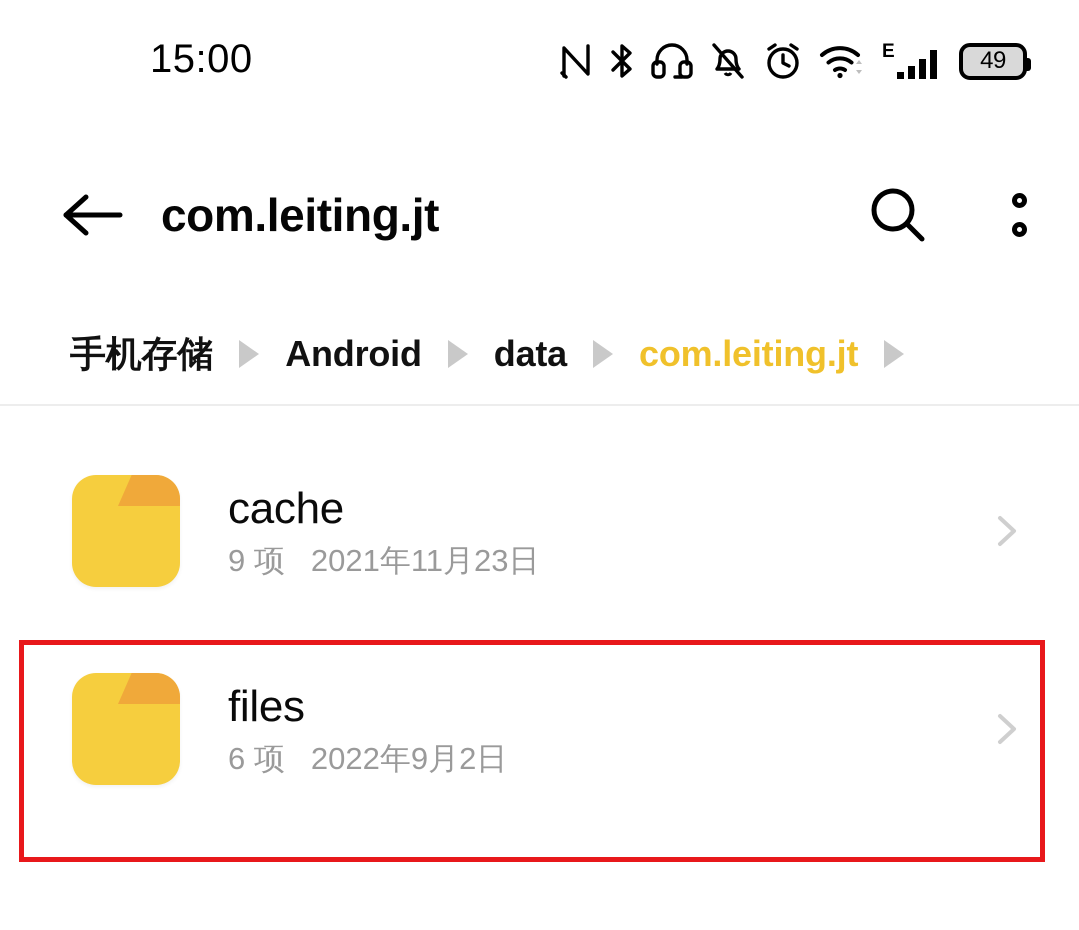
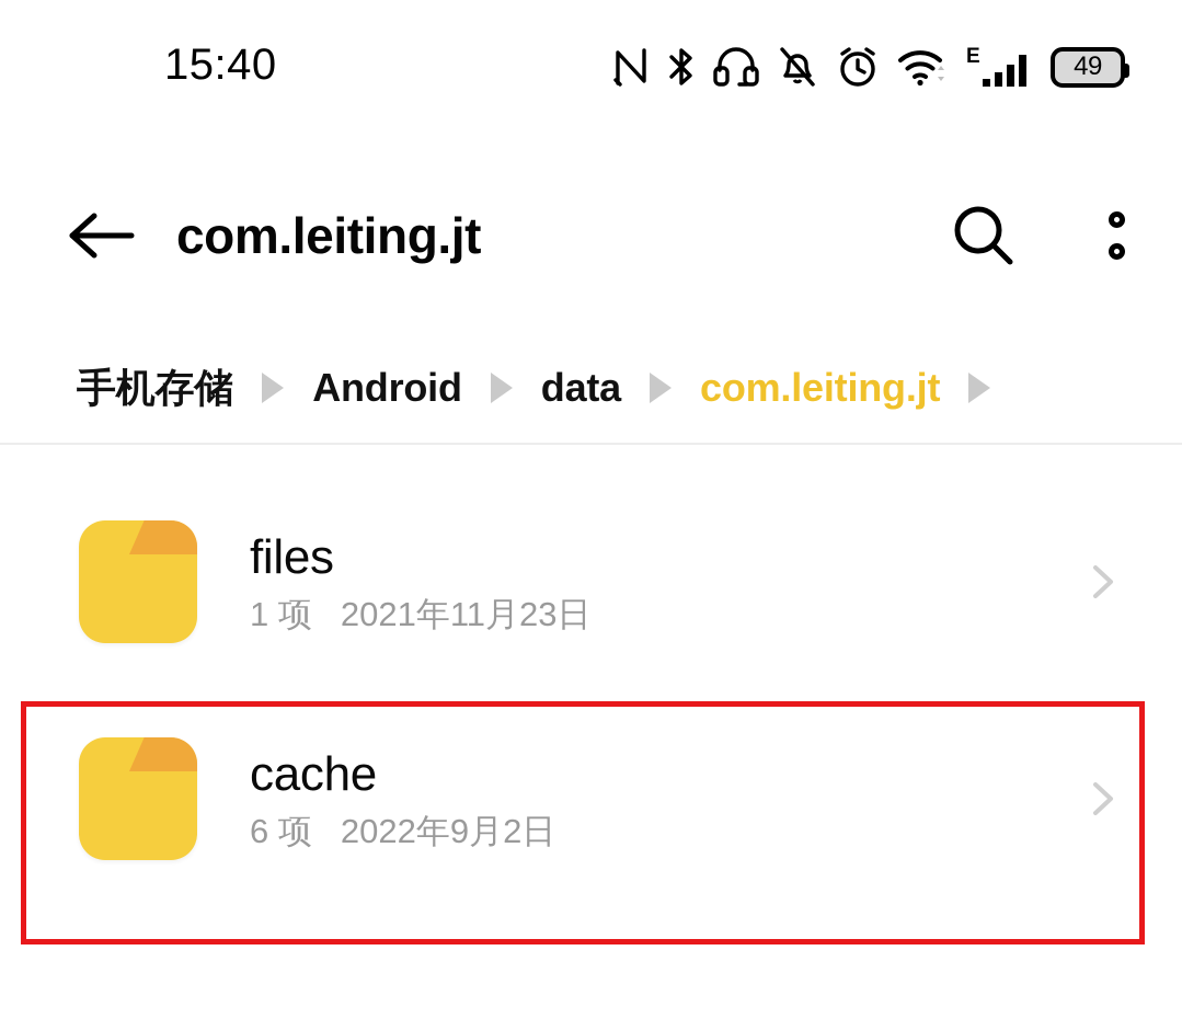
- 15:00
+ 15:40
  E
  49
  com.leiting.jt
  手机存储
  Android
  data
  com.leiting.jt
- cache
+ files
- 9 项 2021年11月23日
+ 1 项 2021年11月23日
- files
+ cache
  6 项 2022年9月2日
